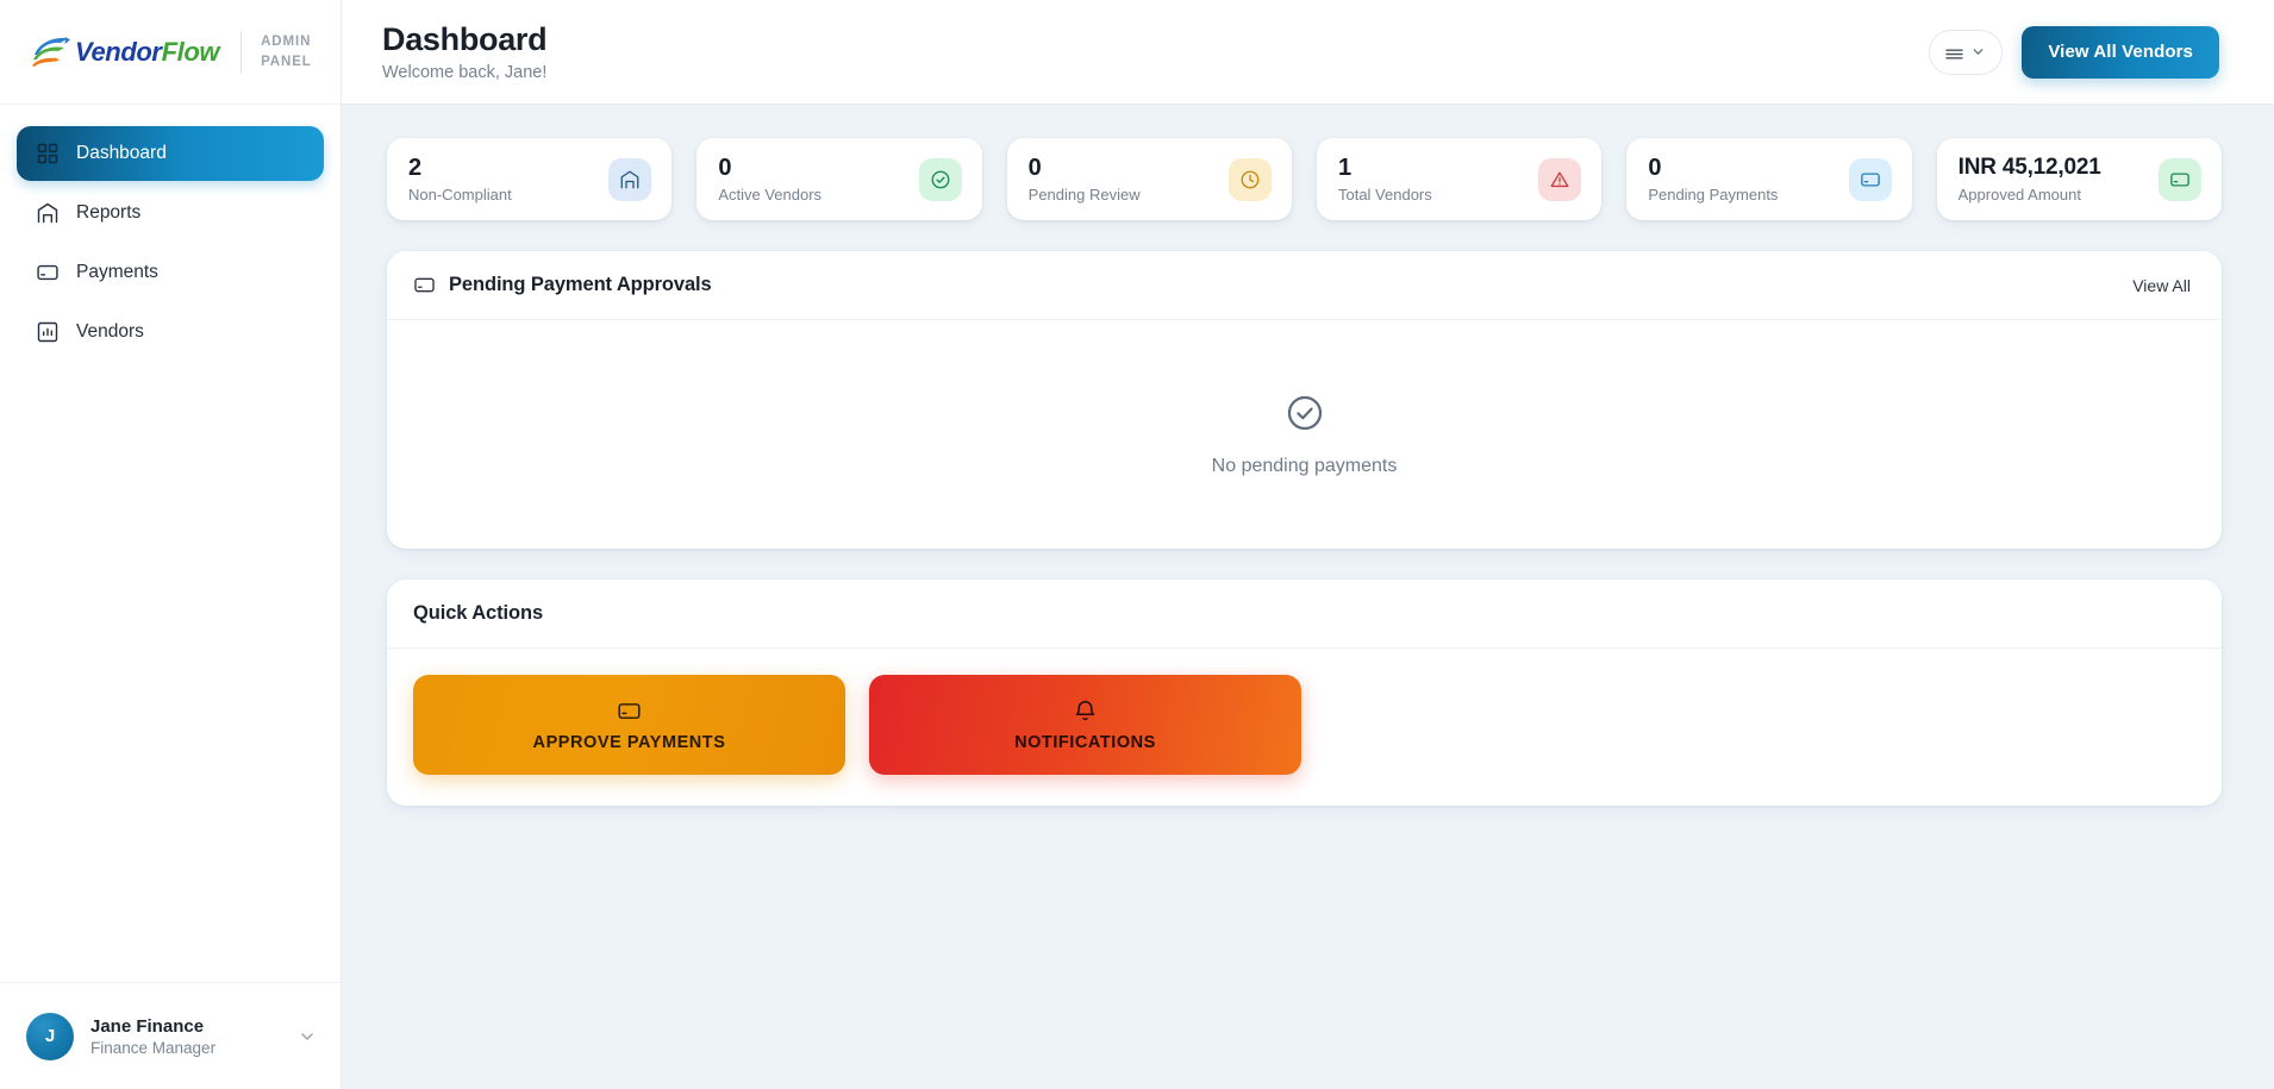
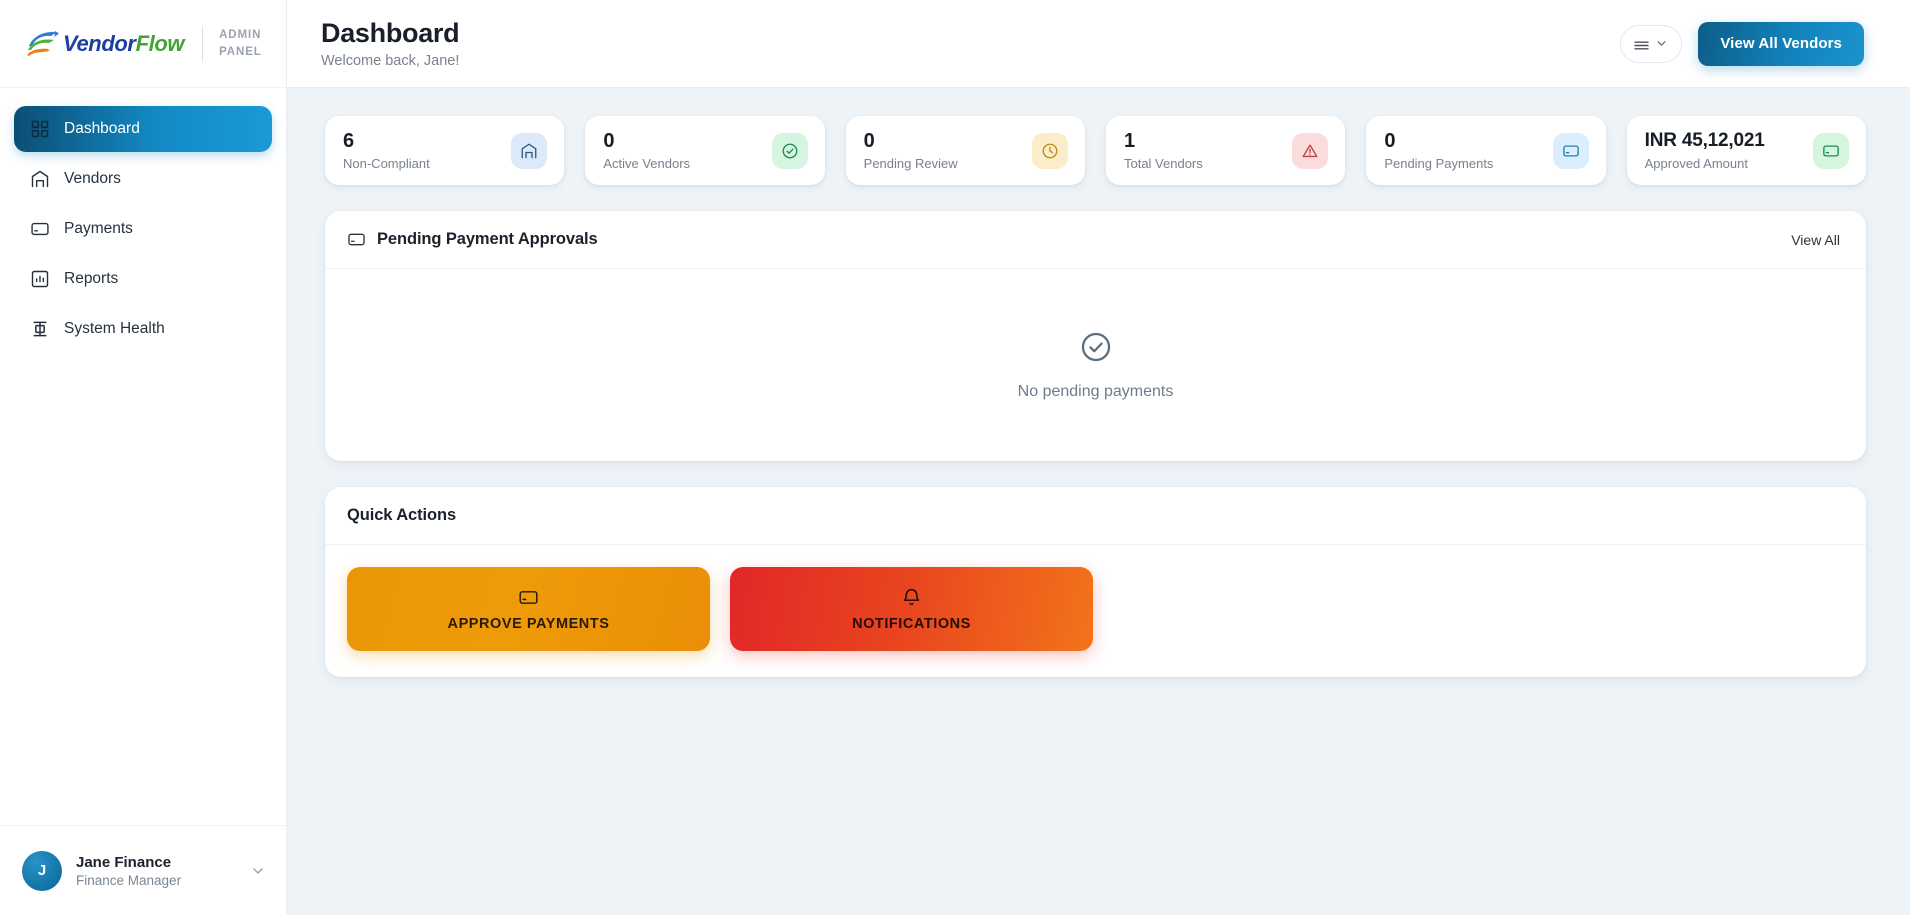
  VendorFlow
  ADMIN
  PANEL
  Dashboard
- Reports
+ Vendors
  Payments
- Vendors
+ Reports
+ System Health
  J
  Jane Finance
  Finance Manager
  Dashboard
  Welcome back, Jane!
  View All Vendors
- 2
+ 6
  Non-Compliant
  0
  Active Vendors
  0
  Pending Review
  1
  Total Vendors
  0
  Pending Payments
  INR 45,12,021
  Approved Amount
  Pending Payment Approvals
  View All
  No pending payments
  Quick Actions
  APPROVE PAYMENTS
  NOTIFICATIONS
